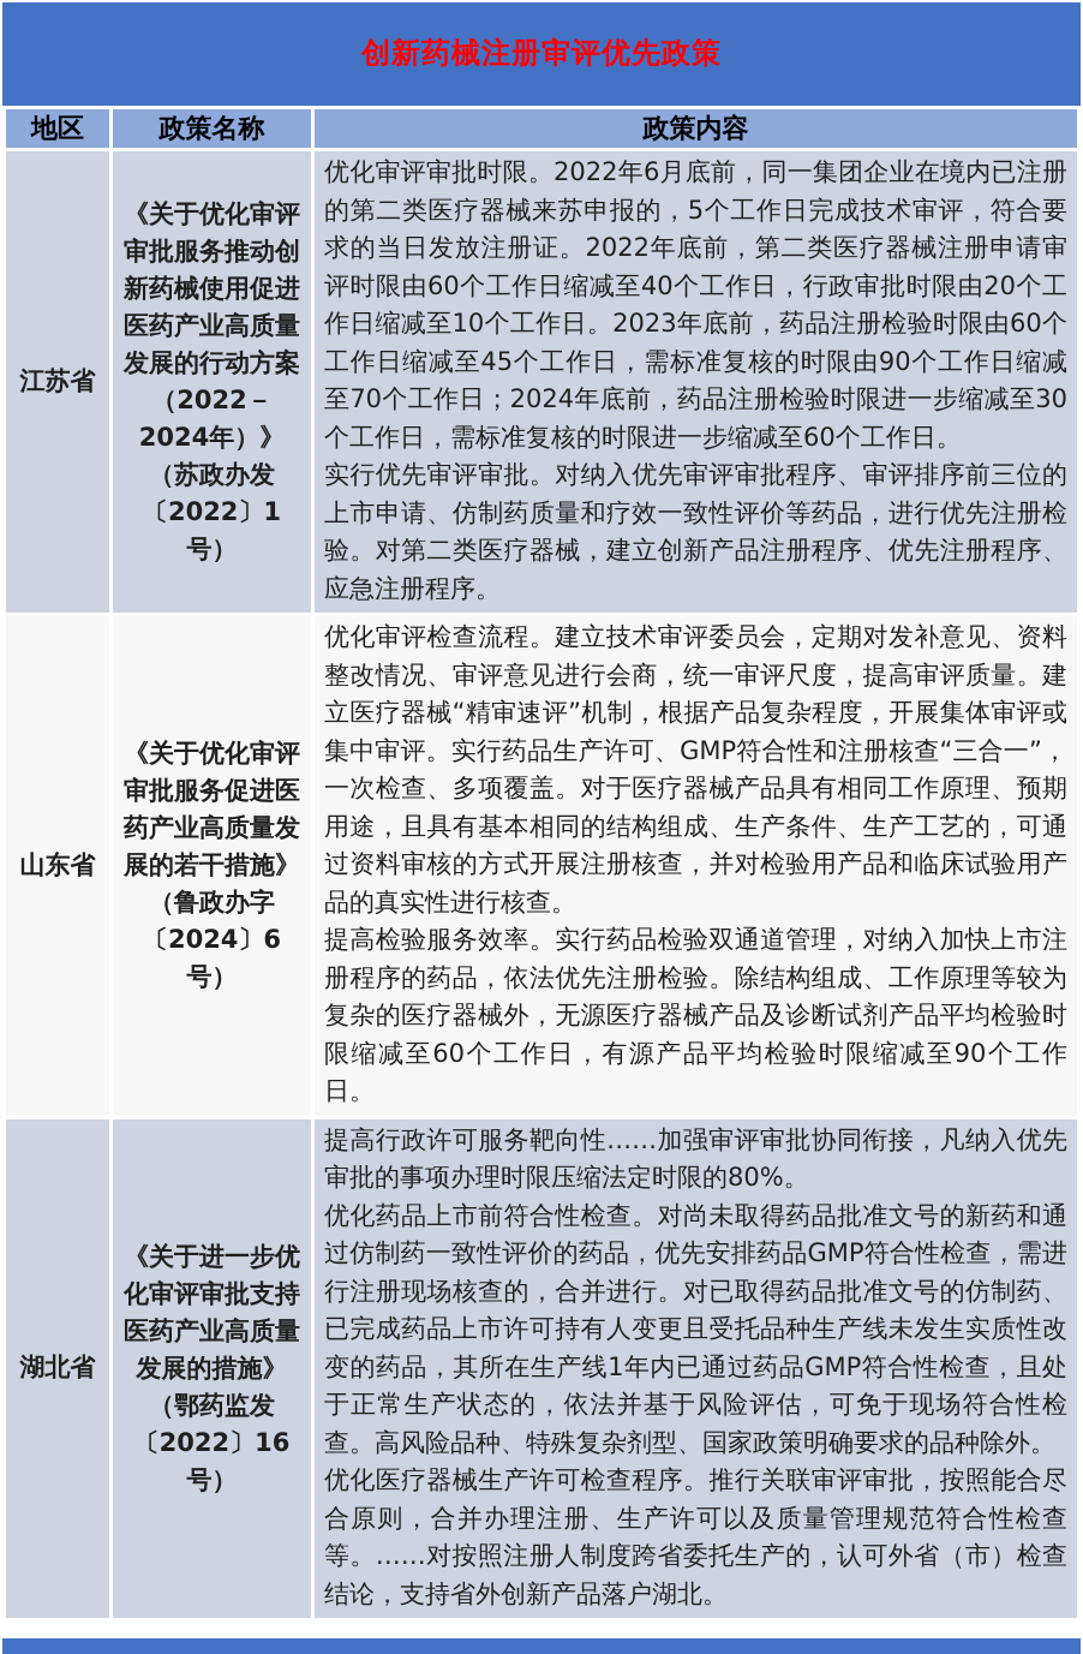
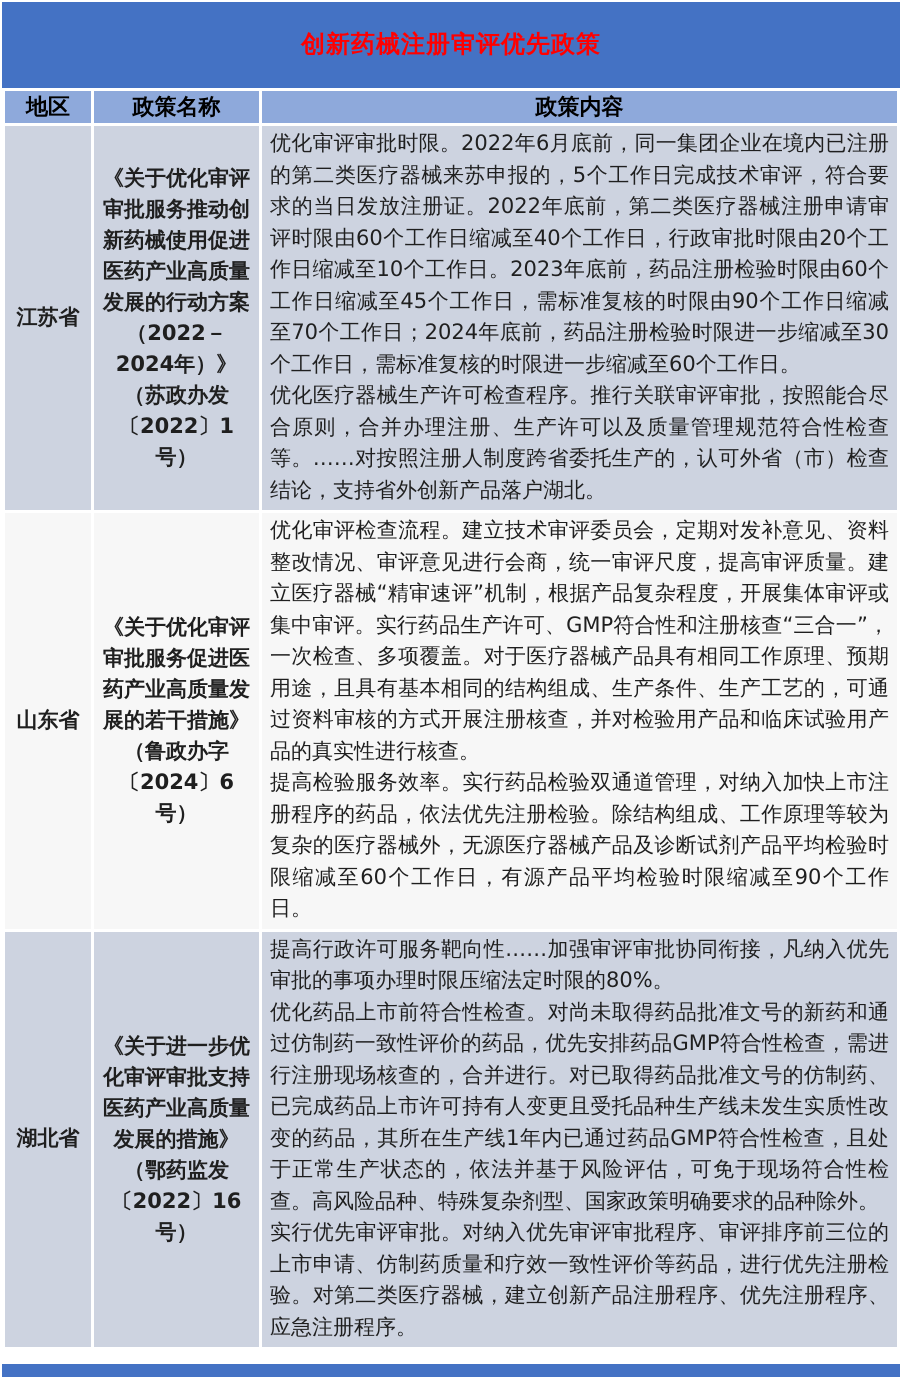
  创新药械注册审评优先政策
  地区	政策名称	政策内容
- 江苏省	《关于优化审评审批服务推动创新药械使用促进医药产业高质量发展的行动方案（2022－2024年）》（苏政办发〔2022〕1号）	优化审评审批时限。2022年6月底前，同一集团企业在境内已注册的第二类医疗器械来苏申报的，5个工作日完成技术审评，符合要求的当日发放注册证。2022年底前，第二类医疗器械注册申请审评时限由60个工作日缩减至40个工作日，行政审批时限由20个工作日缩减至10个工作日。2023年底前，药品注册检验时限由60个工作日缩减至45个工作日，需标准复核的时限由90个工作日缩减至70个工作日；2024年底前，药品注册检验时限进一步缩减至30个工作日，需标准复核的时限进一步缩减至60个工作日。 实行优先审评审批。对纳入优先审评审批程序、审评排序前三位的上市申请、仿制药质量和疗效一致性评价等药品，进行优先注册检验。对第二类医疗器械，建立创新产品注册程序、优先注册程序、应急注册程序。
+ 江苏省	《关于优化审评审批服务推动创新药械使用促进医药产业高质量发展的行动方案（2022－2024年）》（苏政办发〔2022〕1号）	优化审评审批时限。2022年6月底前，同一集团企业在境内已注册的第二类医疗器械来苏申报的，5个工作日完成技术审评，符合要求的当日发放注册证。2022年底前，第二类医疗器械注册申请审评时限由60个工作日缩减至40个工作日，行政审批时限由20个工作日缩减至10个工作日。2023年底前，药品注册检验时限由60个工作日缩减至45个工作日，需标准复核的时限由90个工作日缩减至70个工作日；2024年底前，药品注册检验时限进一步缩减至30个工作日，需标准复核的时限进一步缩减至60个工作日。 优化医疗器械生产许可检查程序。推行关联审评审批，按照能合尽合原则，合并办理注册、生产许可以及质量管理规范符合性检查等。……对按照注册人制度跨省委托生产的，认可外省（市）检查结论，支持省外创新产品落户湖北。
  山东省	《关于优化审评审批服务促进医药产业高质量发展的若干措施》（鲁政办字〔2024〕6号）	优化审评检查流程。建立技术审评委员会，定期对发补意见、资料整改情况、审评意见进行会商，统一审评尺度，提高审评质量。建立医疗器械“精审速评”机制，根据产品复杂程度，开展集体审评或集中审评。实行药品生产许可、GMP符合性和注册核查“三合一”，一次检查、多项覆盖。对于医疗器械产品具有相同工作原理、预期用途，且具有基本相同的结构组成、生产条件、生产工艺的，可通过资料审核的方式开展注册核查，并对检验用产品和临床试验用产品的真实性进行核查。 提高检验服务效率。实行药品检验双通道管理，对纳入加快上市注册程序的药品，依法优先注册检验。除结构组成、工作原理等较为复杂的医疗器械外，无源医疗器械产品及诊断试剂产品平均检验时限缩减至60个工作日，有源产品平均检验时限缩减至90个工作日。
- 湖北省	《关于进一步优化审评审批支持医药产业高质量发展的措施》（鄂药监发〔2022〕16号）	提高行政许可服务靶向性……加强审评审批协同衔接，凡纳入优先审批的事项办理时限压缩法定时限的80%。 优化药品上市前符合性检查。对尚未取得药品批准文号的新药和通过仿制药一致性评价的药品，优先安排药品GMP符合性检查，需进行注册现场核查的，合并进行。对已取得药品批准文号的仿制药、已完成药品上市许可持有人变更且受托品种生产线未发生实质性改变的药品，其所在生产线1年内已通过药品GMP符合性检查，且处于正常生产状态的，依法并基于风险评估，可免于现场符合性检查。高风险品种、特殊复杂剂型、国家政策明确要求的品种除外。 优化医疗器械生产许可检查程序。推行关联审评审批，按照能合尽合原则，合并办理注册、生产许可以及质量管理规范符合性检查等。……对按照注册人制度跨省委托生产的，认可外省（市）检查结论，支持省外创新产品落户湖北。
+ 湖北省	《关于进一步优化审评审批支持医药产业高质量发展的措施》（鄂药监发〔2022〕16号）	提高行政许可服务靶向性……加强审评审批协同衔接，凡纳入优先审批的事项办理时限压缩法定时限的80%。 优化药品上市前符合性检查。对尚未取得药品批准文号的新药和通过仿制药一致性评价的药品，优先安排药品GMP符合性检查，需进行注册现场核查的，合并进行。对已取得药品批准文号的仿制药、已完成药品上市许可持有人变更且受托品种生产线未发生实质性改变的药品，其所在生产线1年内已通过药品GMP符合性检查，且处于正常生产状态的，依法并基于风险评估，可免于现场符合性检查。高风险品种、特殊复杂剂型、国家政策明确要求的品种除外。 实行优先审评审批。对纳入优先审评审批程序、审评排序前三位的上市申请、仿制药质量和疗效一致性评价等药品，进行优先注册检验。对第二类医疗器械，建立创新产品注册程序、优先注册程序、应急注册程序。
